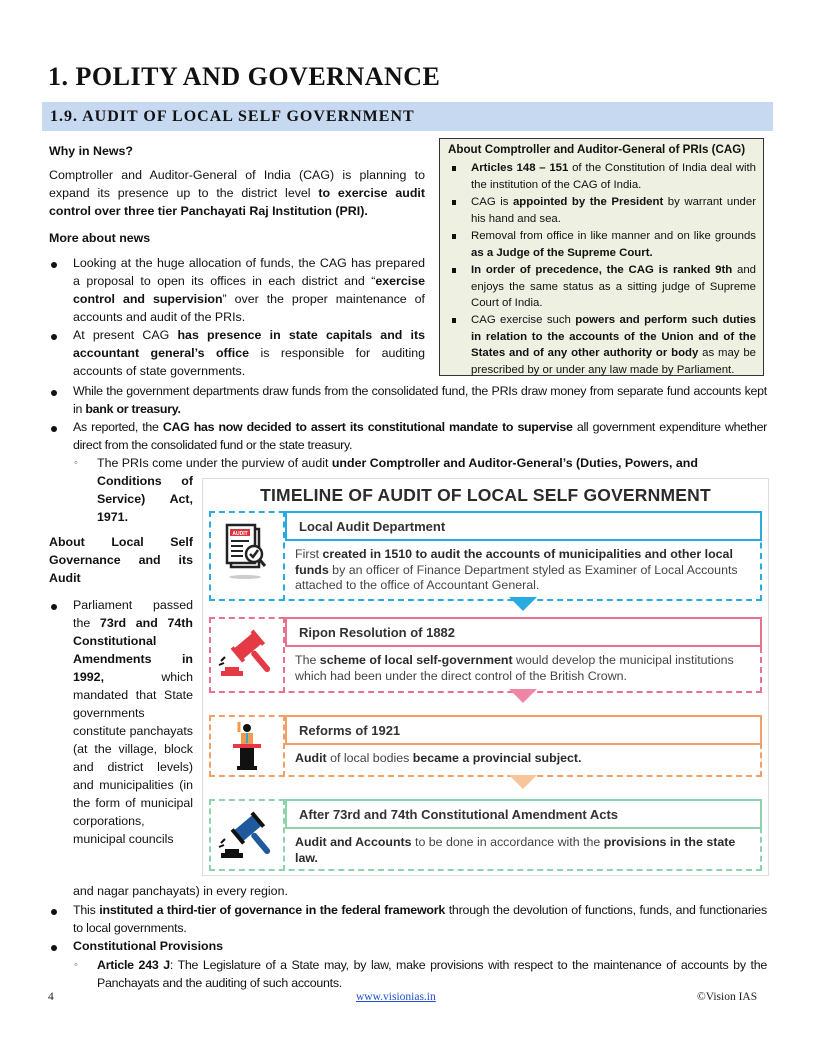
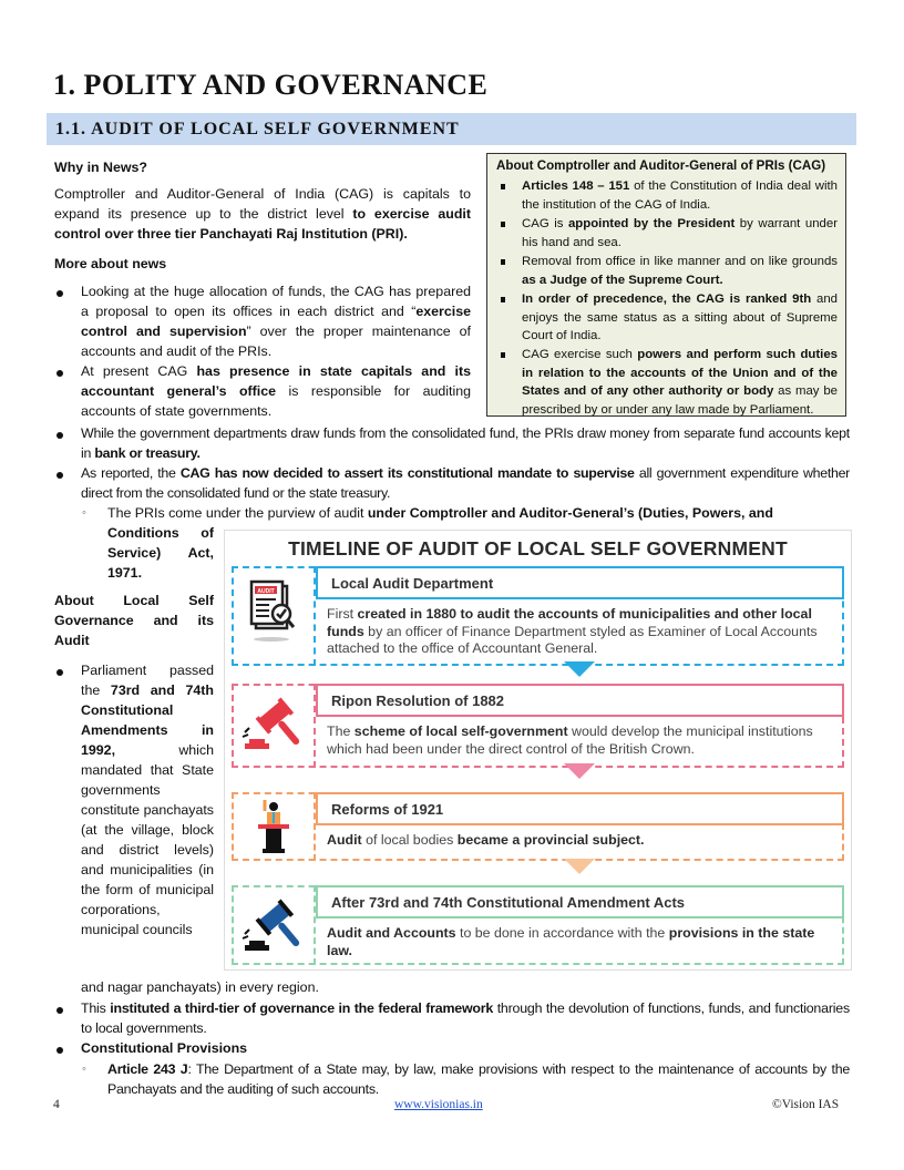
  1. POLITY AND GOVERNANCE
- 1.9. AUDIT OF LOCAL SELF GOVERNMENT
+ 1.1. AUDIT OF LOCAL SELF GOVERNMENT
  Why in News?
- Comptroller and Auditor-General of India (CAG) is planning to expand its presence up to the district level to exercise audit control over three tier Panchayati Raj Institution (PRI).
+ Comptroller and Auditor-General of India (CAG) is capitals to expand its presence up to the district level to exercise audit control over three tier Panchayati Raj Institution (PRI).
  More about news
  Looking at the huge allocation of funds, the CAG has prepared a proposal to open its offices in each district and “exercise control and supervision” over the proper maintenance of accounts and audit of the PRIs.
  At present CAG has presence in state capitals and its accountant general’s office is responsible for auditing accounts of state governments.
  About Comptroller and Auditor-General of PRIs (CAG)
  Articles 148 – 151 of the Constitution of India deal with the institution of the CAG of India.
  CAG is appointed by the President by warrant under his hand and sea.
  Removal from office in like manner and on like grounds as a Judge of the Supreme Court.
- In order of precedence, the CAG is ranked 9th and enjoys the same status as a sitting judge of Supreme Court of India.
+ In order of precedence, the CAG is ranked 9th and enjoys the same status as a sitting about of Supreme Court of India.
  CAG exercise such powers and perform such duties in relation to the accounts of the Union and of the States and of any other authority or body as may be prescribed by or under any law made by Parliament.
  While the government departments draw funds from the consolidated fund, the PRIs draw money from separate fund accounts kept in bank or treasury.
  As reported, the CAG has now decided to assert its constitutional mandate to supervise all government expenditure whether direct from the consolidated fund or the state treasury.
  ◦
  The PRIs come under the purview of audit under Comptroller and Auditor-General’s (Duties, Powers, and
  Conditions of Service) Act,
  1971.
  About Local Self Governance and its Audit
  Parliament passed the 73rd and 74th Constitutional Amendments in 1992, which mandated that State governments constitute panchayats (at the village, block and district levels) and municipalities (in the form of municipal corporations, municipal councils
  and nagar panchayats) in every region.
  TIMELINE OF AUDIT OF LOCAL SELF GOVERNMENT
  Local Audit Department
- First created in 1510 to audit the accounts of municipalities and other local funds by an officer of Finance Department styled as Examiner of Local Accounts attached to the office of Accountant General.
+ First created in 1880 to audit the accounts of municipalities and other local funds by an officer of Finance Department styled as Examiner of Local Accounts attached to the office of Accountant General.
  Ripon Resolution of 1882
  The scheme of local self-government would develop the municipal institutions which had been under the direct control of the British Crown.
  Reforms of 1921
  Audit of local bodies became a provincial subject.
  After 73rd and 74th Constitutional Amendment Acts
  Audit and Accounts to be done in accordance with the provisions in the state law.
  This instituted a third-tier of governance in the federal framework through the devolution of functions, funds, and functionaries to local governments.
  Constitutional Provisions
  ◦
- Article 243 J: The Legislature of a State may, by law, make provisions with respect to the maintenance of accounts by the Panchayats and the auditing of such accounts.
+ Article 243 J: The Department of a State may, by law, make provisions with respect to the maintenance of accounts by the Panchayats and the auditing of such accounts.
  4
  www.visionias.in
  ©Vision IAS
